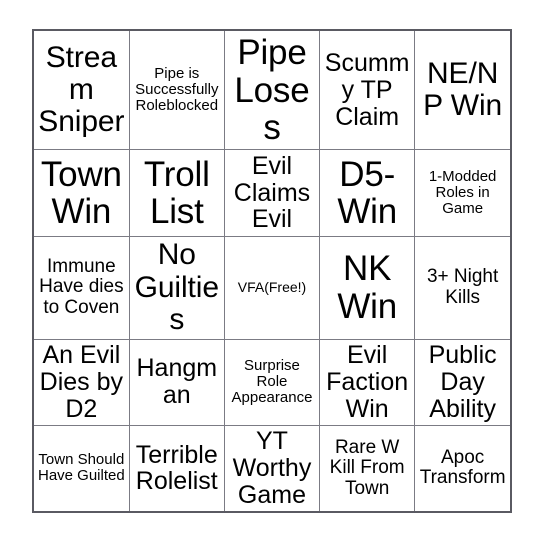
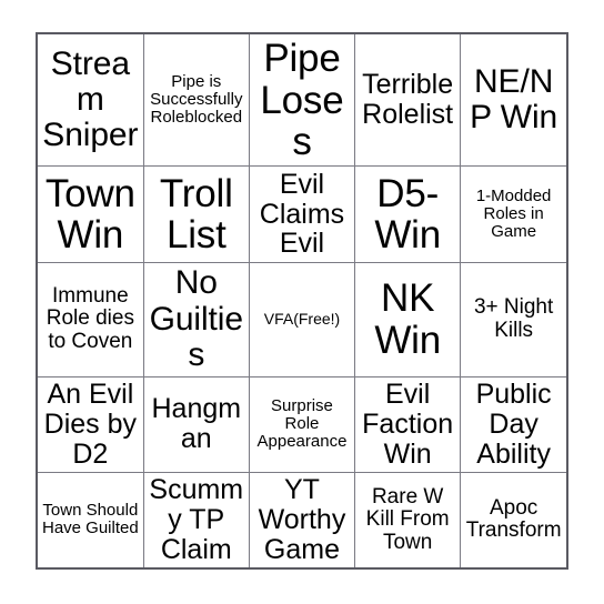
- Stream Sniper	Pipe is Successfully Roleblocked	Pipe Loses	Scummy TP Claim	NE/NP Win
+ Stream Sniper	Pipe is Successfully Roleblocked	Pipe Loses	Terrible Rolelist	NE/NP Win
  Town Win	Troll List	Evil Claims Evil	D5-Win	1-Modded Roles in Game
- Immune Have dies to Coven	No Guilties	VFA(Free!)	NK Win	3+ Night Kills
+ Immune Role dies to Coven	No Guilties	VFA(Free!)	NK Win	3+ Night Kills
  An Evil Dies by D2	Hangman	Surprise Role Appearance	Evil Faction Win	Public Day Ability
- Town Should Have Guilted	Terrible Rolelist	YT Worthy Game	Rare W Kill From Town	Apoc Transform
+ Town Should Have Guilted	Scummy TP Claim	YT Worthy Game	Rare W Kill From Town	Apoc Transform
